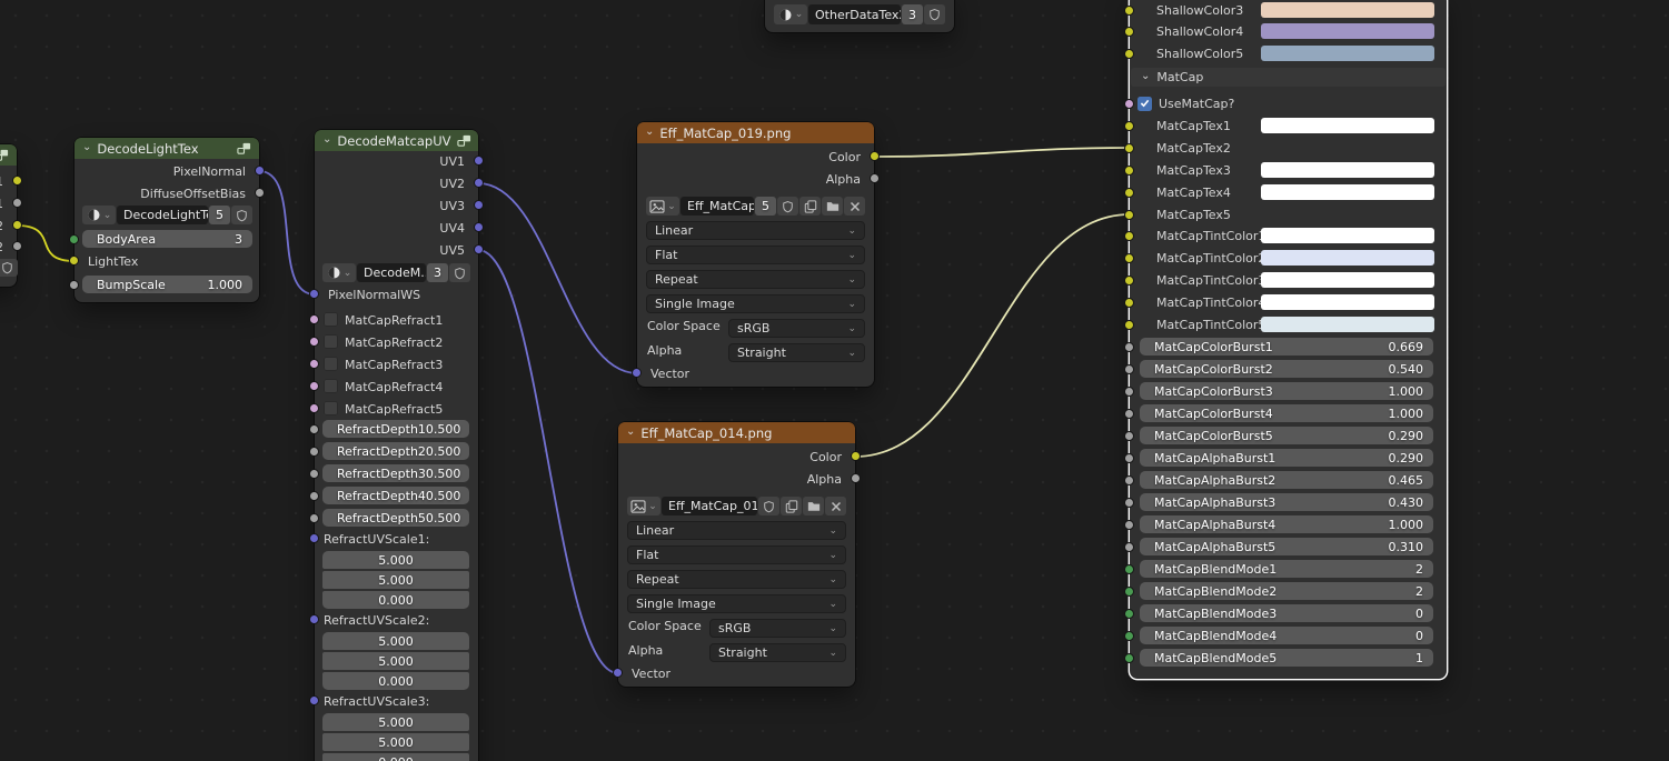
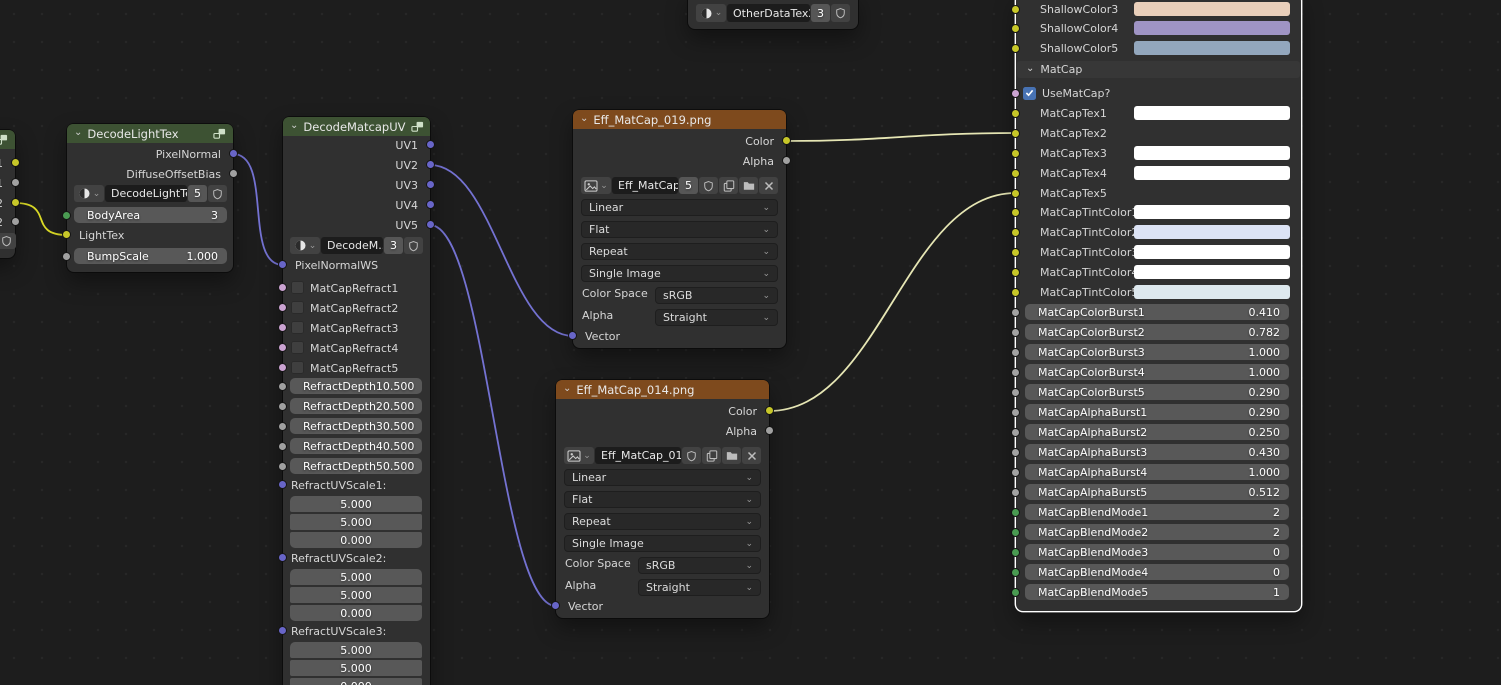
  ⌄
  OtherDataTex
  3
  ⌄
  DecodeLightTex
  PixelNormal
  DiffuseOffsetBias
  ⌄
  DecodeLightT
  5
  BodyArea
  3
  LightTex
  BumpScale
  1.000
  ⌄
  DecodeMatcapUV
  UV1
  UV2
  UV3
  UV4
  UV5
  ⌄
  DecodeM.
  3
  PixelNormalWS
  MatCapRefract1
  MatCapRefract2
  MatCapRefract3
  MatCapRefract4
  MatCapRefract5
  RefractDepth1
  0.500
  RefractDepth2
  0.500
  RefractDepth3
  0.500
  RefractDepth4
  0.500
  RefractDepth5
  0.500
  RefractUVScale1:
  5.000
  5.000
  0.000
  RefractUVScale2:
  5.000
  5.000
  0.000
  RefractUVScale3:
  5.000
  5.000
  ⌄
  Eff_MatCap_019.png
  Color
  Alpha
  ⌄
  Eff_MatCap
  5
  Linear
  ⌄
  Flat
  ⌄
  Repeat
  ⌄
  Single Image
  ⌄
  Color Space
  sRGB
  ⌄
  Alpha
  Straight
  ⌄
  Vector
  ⌄
  Eff_MatCap_014.png
  Color
  Alpha
  ⌄
  Eff_MatCap_01
  Linear
  ⌄
  Flat
  ⌄
  Repeat
  ⌄
  Single Image
  ⌄
  Color Space
  sRGB
  ⌄
  Alpha
  Straight
  ⌄
  Vector
  ShallowColor3
  ShallowColor4
  ShallowColor5
  ⌄
  MatCap
  UseMatCap?
  MatCapTex1
  MatCapTex2
  MatCapTex3
  MatCapTex4
  MatCapTex5
  MatCapTintColor
  MatCapTintColor
  MatCapTintColor
  MatCapTintColor
  MatCapTintColor
  MatCapColorBurst1
- 0.669
+ 0.410
  MatCapColorBurst2
- 0.540
+ 0.782
  MatCapColorBurst3
  1.000
  MatCapColorBurst4
  1.000
  MatCapColorBurst5
  0.290
  MatCapAlphaBurst1
  0.290
  MatCapAlphaBurst2
- 0.465
+ 0.250
  MatCapAlphaBurst3
  0.430
  MatCapAlphaBurst4
  1.000
  MatCapAlphaBurst5
- 0.310
+ 0.512
  MatCapBlendMode1
  2
  MatCapBlendMode2
  2
  MatCapBlendMode3
  0
  MatCapBlendMode4
  0
  MatCapBlendMode5
  1
